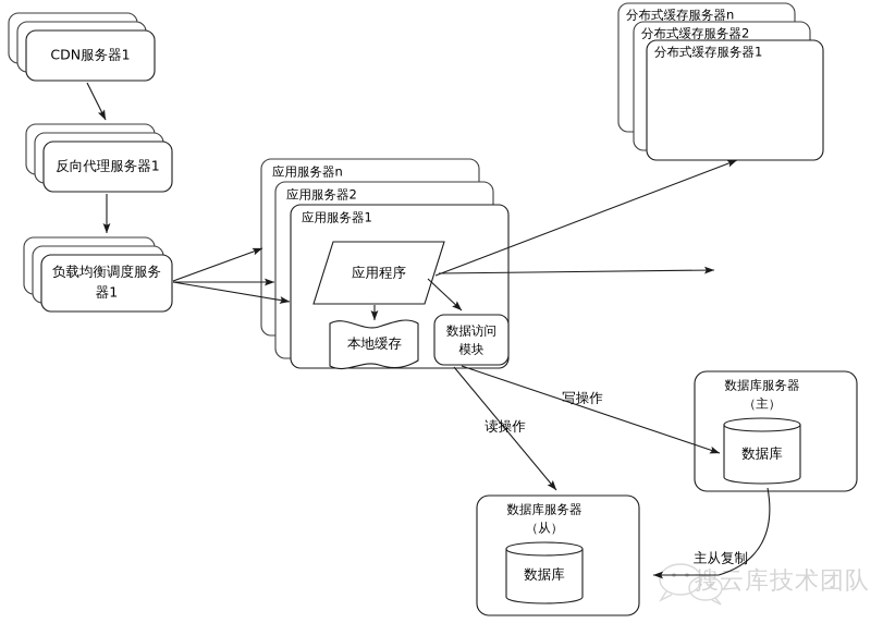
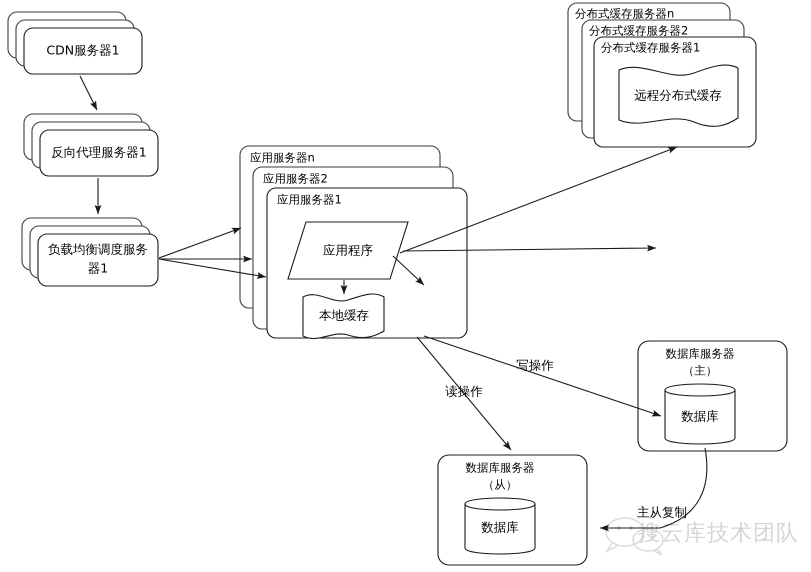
  搜云库技术团队
  CDN服务器1
  反向代理服务器1
  负载均衡调度服务
  器1
  应用服务器n
  应用服务器2
  应用服务器1
  应用程序
  本地缓存
- 数据访问
- 模块
  分布式缓存服务器n
  分布式缓存服务器2
  分布式缓存服务器1
+ 远程分布式缓存
  数据库服务器
  （主）
  数据库
  数据库服务器
  （从）
  数据库
  写操作
  读操作
  主从复制
